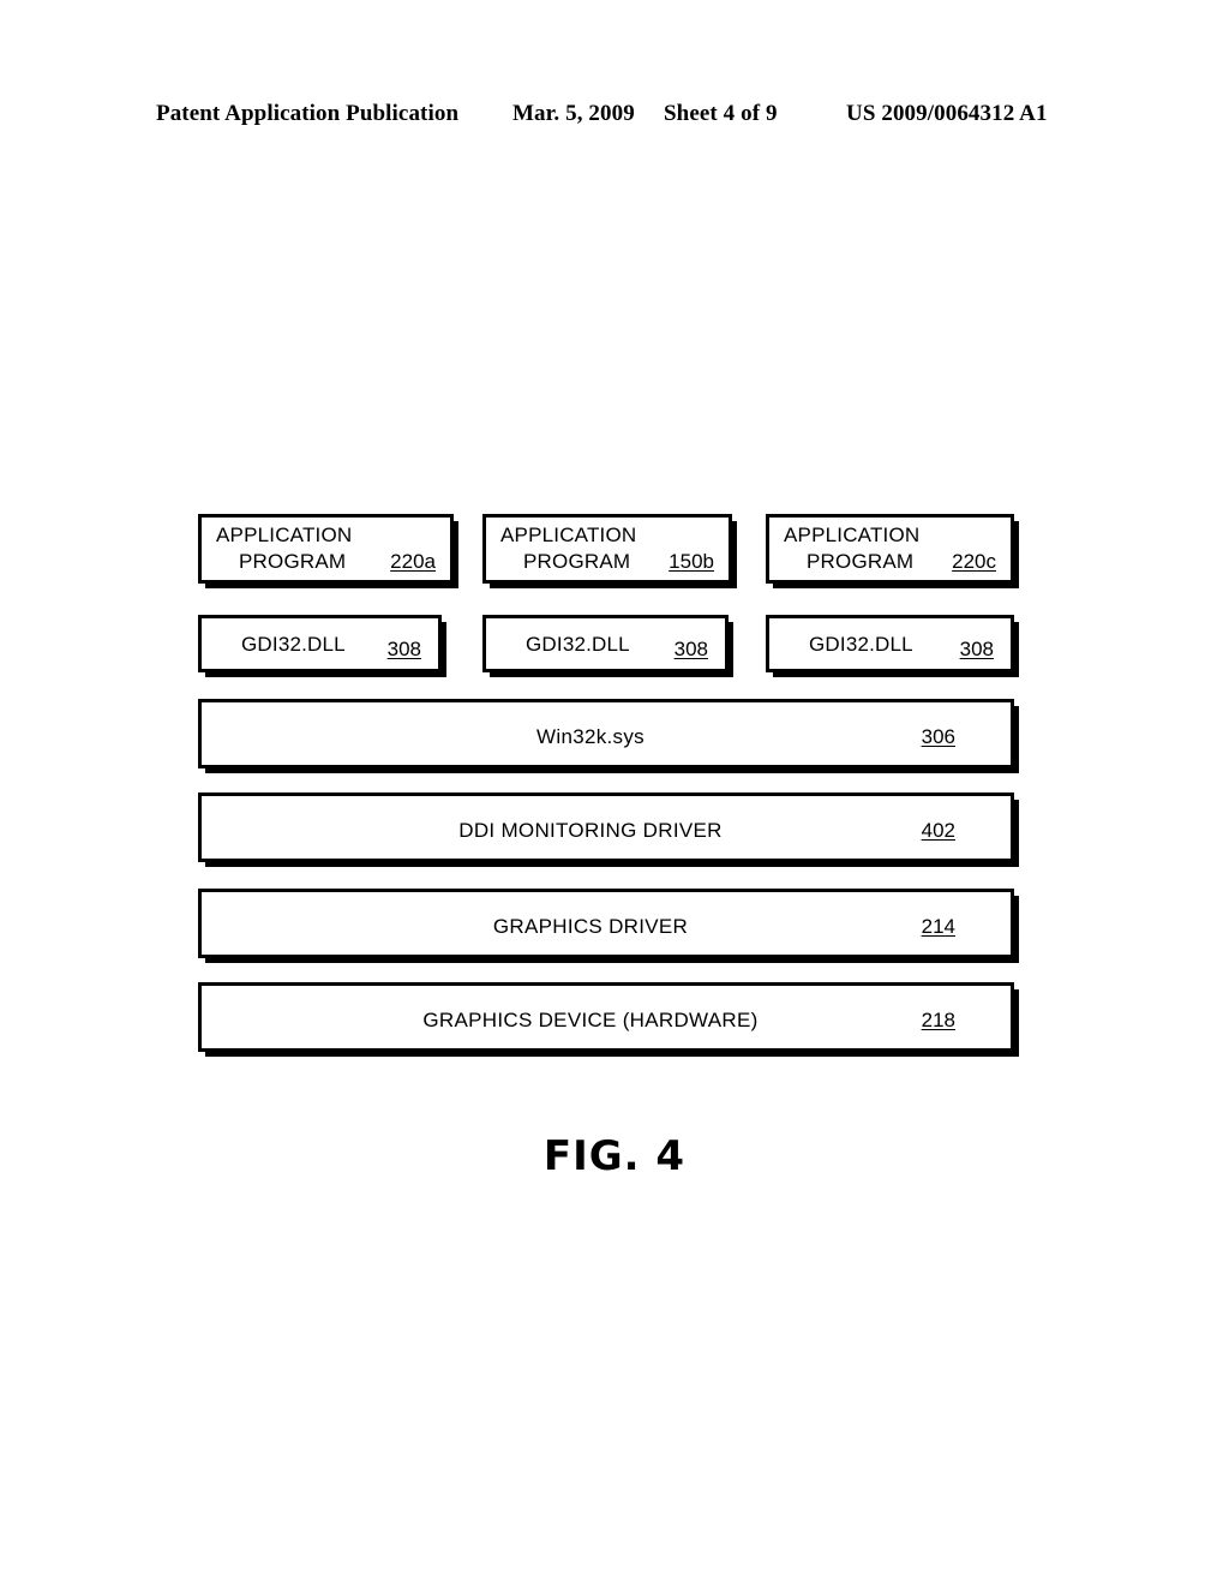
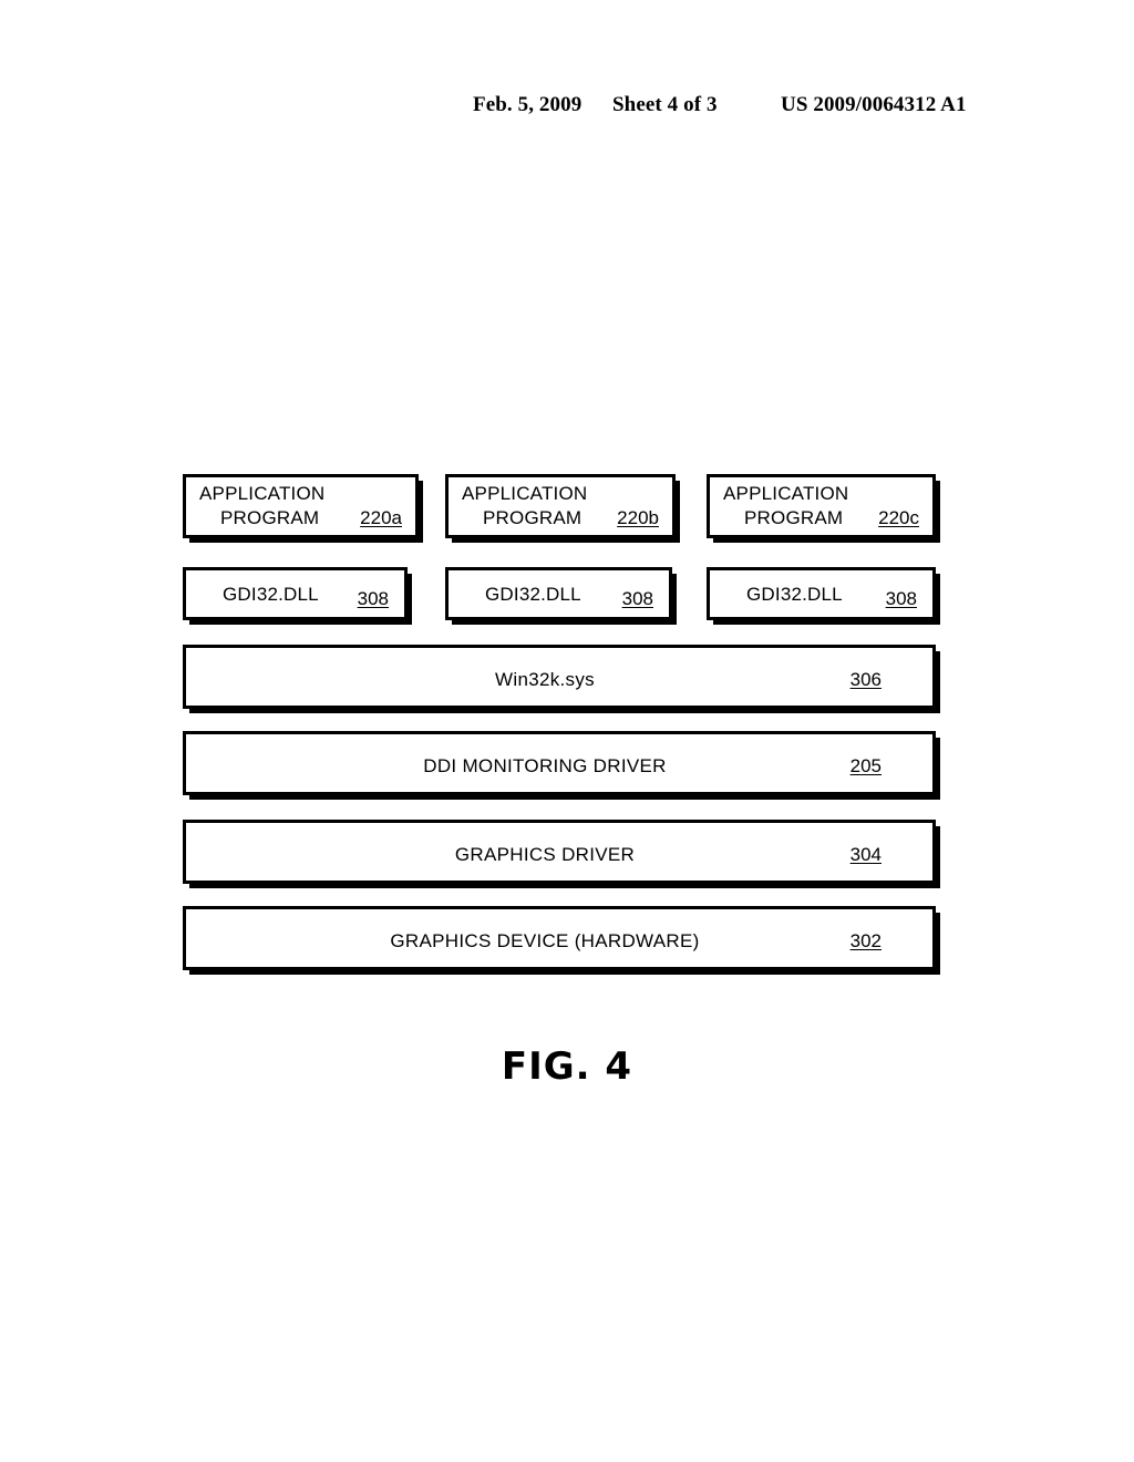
- Patent Application Publication
- Mar. 5, 2009
+ Feb. 5, 2009
- Sheet 4 of 9
+ Sheet 4 of 3
  US 2009/0064312 A1
  APPLICATION
  PROGRAM
  220a
  APPLICATION
  PROGRAM
- 150b
+ 220b
  APPLICATION
  PROGRAM
  220c
  GDI32.DLL
  308
  GDI32.DLL
  308
  GDI32.DLL
  308
  Win32k.sys
  306
  DDI MONITORING DRIVER
- 402
+ 205
  GRAPHICS DRIVER
- 214
+ 304
  GRAPHICS DEVICE (HARDWARE)
- 218
+ 302
  FIG. 4
